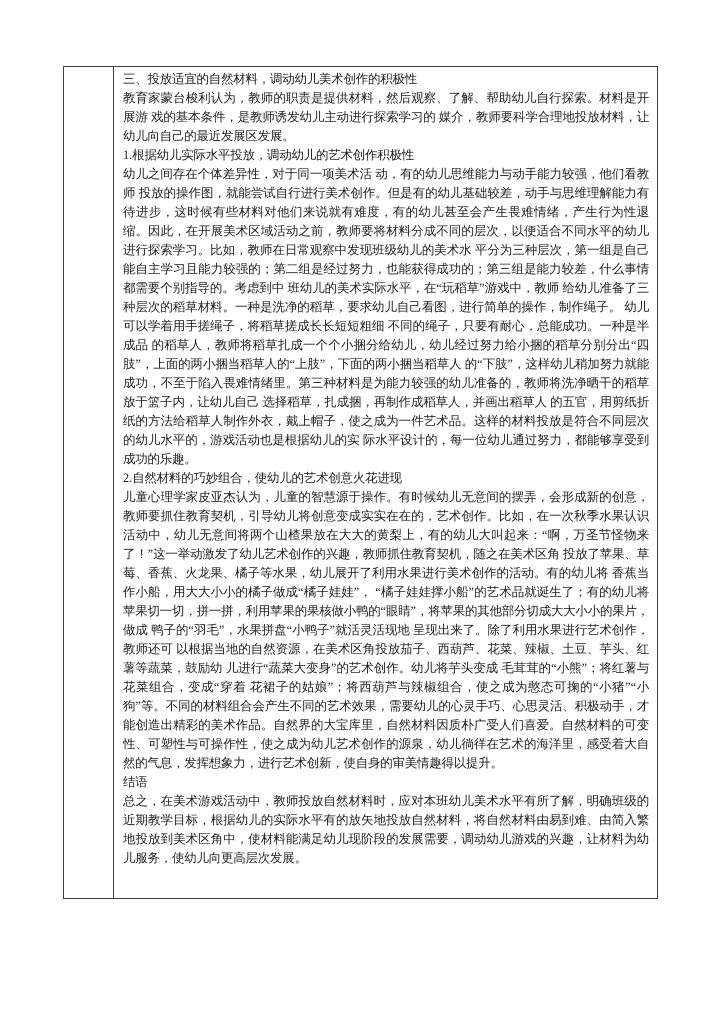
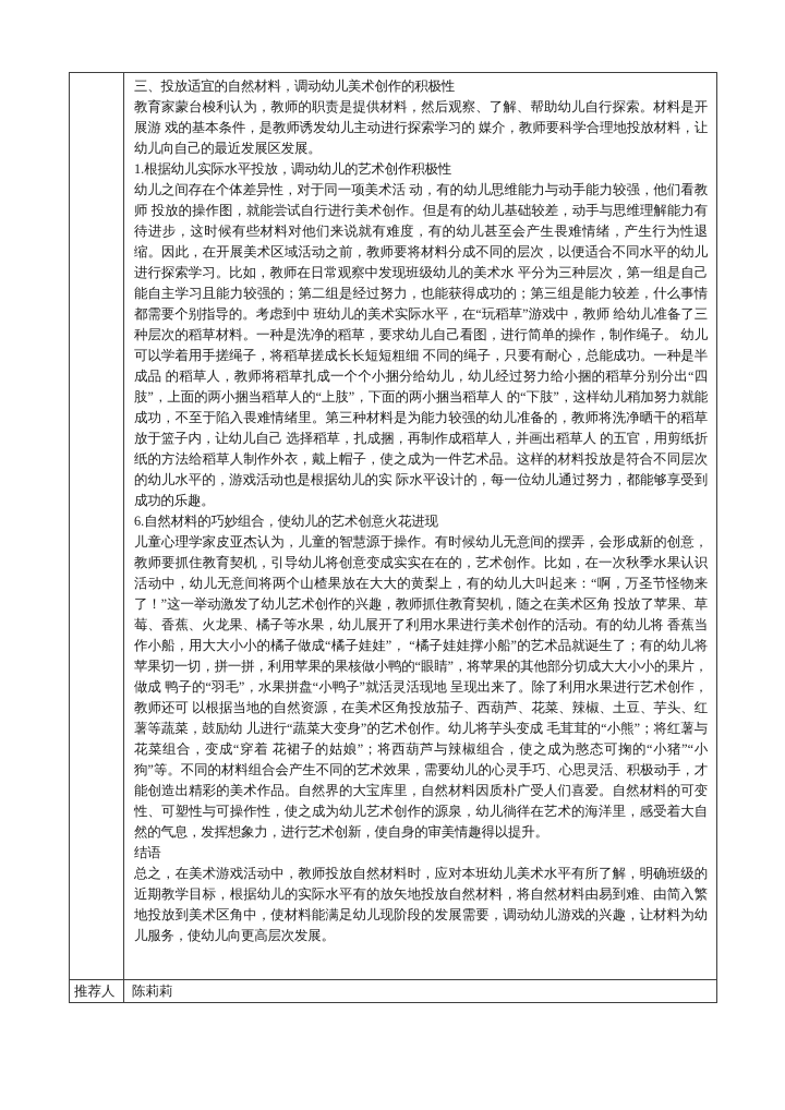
- 	三、投放适宜的自然材料，调动幼儿美术创作的积极性 教育家蒙台梭利认为，教师的职责是提供材料，然后观察、了解、帮助幼儿自行探索。材料是开展游 戏的基本条件，是教师诱发幼儿主动进行探索学习的 媒介，教师要科学合理地投放材料，让幼儿向自己的最近发展区发展。 1.根据幼儿实际水平投放，调动幼儿的艺术创作积极性 幼儿之间存在个体差异性，对于同一项美术活 动，有的幼儿思维能力与动手能力较强，他们看教师 投放的操作图，就能尝试自行进行美术创作。但是有的幼儿基础较差，动手与思维理解能力有待进步，这时候有些材料对他们来说就有难度，有的幼儿甚至会产生畏难情绪，产生行为性退缩。因此，在开展美术区域活动之前，教师要将材料分成不同的层次，以便适合不同水平的幼儿进行探索学习。比如，教师在日常观察中发现班级幼儿的美术水 平分为三种层次，第一组是自己能自主学习且能力较强的；第二组是经过努力，也能获得成功的；第三组是能力较差，什么事情都需要个别指导的。考虑到中 班幼儿的美术实际水平，在“玩稻草”游戏中，教师 给幼儿准备了三种层次的稻草材料。一种是洗净的稻草，要求幼儿自己看图，进行简单的操作，制作绳子。 幼儿可以学着用手搓绳子，将稻草搓成长长短短粗细 不同的绳子，只要有耐心，总能成功。一种是半成品 的稻草人，教师将稻草扎成一个个小捆分给幼儿，幼儿经过努力给小捆的稻草分别分出“四肢”，上面的两小捆当稻草人的“上肢”，下面的两小捆当稻草人 的“下肢”，这样幼儿稍加努力就能成功，不至于陷入畏难情绪里。第三种材料是为能力较强的幼儿准备的，教师将洗净晒干的稻草放于篮子内，让幼儿自己 选择稻草，扎成捆，再制作成稻草人，并画出稻草人 的五官，用剪纸折纸的方法给稻草人制作外衣，戴上帽子，使之成为一件艺术品。这样的材料投放是符合不同层次的幼儿水平的，游戏活动也是根据幼儿的实 际水平设计的，每一位幼儿通过努力，都能够享受到成功的乐趣。 2.自然材料的巧妙组合，使幼儿的艺术创意火花进现 儿童心理学家皮亚杰认为，儿童的智慧源于操作。有时候幼儿无意间的摆弄，会形成新的创意，教师要抓住教育契机，引导幼儿将创意变成实实在在的，艺术创作。比如，在一次秋季水果认识活动中，幼儿无意间将两个山楂果放在大大的黄梨上，有的幼儿大叫起来：“啊，万圣节怪物来了！”这一举动激发了幼儿艺术创作的兴趣，教师抓住教育契机，随之在美术区角 投放了苹果、草莓、香蕉、火龙果、橘子等水果，幼儿展开了利用水果进行美术创作的活动。有的幼儿将 香蕉当作小船，用大大小小的橘子做成“橘子娃娃”， “橘子娃娃撑小船”的艺术品就诞生了；有的幼儿将 苹果切一切，拼一拼，利用苹果的果核做小鸭的“眼睛”，将苹果的其他部分切成大大小小的果片，做成 鸭子的“羽毛”，水果拼盘“小鸭子”就活灵活现地 呈现出来了。除了利用水果进行艺术创作，教师还可 以根据当地的自然资源，在美术区角投放茄子、西葫芦、花菜、辣椒、土豆、芋头、红薯等蔬菜，鼓励幼 儿进行“蔬菜大变身”的艺术创作。幼儿将芋头变成 毛茸茸的“小熊”；将红薯与花菜组合，变成“穿着 花裙子的姑娘”；将西葫芦与辣椒组合，使之成为憨态可掬的“小猪”“小狗”等。不同的材料组合会产生不同的艺术效果，需要幼儿的心灵手巧、心思灵活、积极动手，才能创造出精彩的美术作品。自然界的大宝库里，自然材料因质朴广受人们喜爱。自然材料的可变性、可塑性与可操作性，使之成为幼儿艺术创作的源泉，幼儿徜徉在艺术的海洋里，感受着大自然的气息，发挥想象力，进行艺术创新，使自身的审美情趣得以提升。 结语 总之，在美术游戏活动中，教师投放自然材料时，应对本班幼儿美术水平有所了解，明确班级的近期教学目标，根据幼儿的实际水平有的放矢地投放自然材料，将自然材料由易到难、由简入繁地投放到美术区角中，使材料能满足幼儿现阶段的发展需要，调动幼儿游戏的兴趣，让材料为幼儿服务，使幼儿向更高层次发展。
+ 	三、投放适宜的自然材料，调动幼儿美术创作的积极性 教育家蒙台梭利认为，教师的职责是提供材料，然后观察、了解、帮助幼儿自行探索。材料是开展游 戏的基本条件，是教师诱发幼儿主动进行探索学习的 媒介，教师要科学合理地投放材料，让幼儿向自己的最近发展区发展。 1.根据幼儿实际水平投放，调动幼儿的艺术创作积极性 幼儿之间存在个体差异性，对于同一项美术活 动，有的幼儿思维能力与动手能力较强，他们看教师 投放的操作图，就能尝试自行进行美术创作。但是有的幼儿基础较差，动手与思维理解能力有待进步，这时候有些材料对他们来说就有难度，有的幼儿甚至会产生畏难情绪，产生行为性退缩。因此，在开展美术区域活动之前，教师要将材料分成不同的层次，以便适合不同水平的幼儿进行探索学习。比如，教师在日常观察中发现班级幼儿的美术水 平分为三种层次，第一组是自己能自主学习且能力较强的；第二组是经过努力，也能获得成功的；第三组是能力较差，什么事情都需要个别指导的。考虑到中 班幼儿的美术实际水平，在“玩稻草”游戏中，教师 给幼儿准备了三种层次的稻草材料。一种是洗净的稻草，要求幼儿自己看图，进行简单的操作，制作绳子。 幼儿可以学着用手搓绳子，将稻草搓成长长短短粗细 不同的绳子，只要有耐心，总能成功。一种是半成品 的稻草人，教师将稻草扎成一个个小捆分给幼儿，幼儿经过努力给小捆的稻草分别分出“四肢”，上面的两小捆当稻草人的“上肢”，下面的两小捆当稻草人 的“下肢”，这样幼儿稍加努力就能成功，不至于陷入畏难情绪里。第三种材料是为能力较强的幼儿准备的，教师将洗净晒干的稻草放于篮子内，让幼儿自己 选择稻草，扎成捆，再制作成稻草人，并画出稻草人 的五官，用剪纸折纸的方法给稻草人制作外衣，戴上帽子，使之成为一件艺术品。这样的材料投放是符合不同层次的幼儿水平的，游戏活动也是根据幼儿的实 际水平设计的，每一位幼儿通过努力，都能够享受到成功的乐趣。 6.自然材料的巧妙组合，使幼儿的艺术创意火花进现 儿童心理学家皮亚杰认为，儿童的智慧源于操作。有时候幼儿无意间的摆弄，会形成新的创意，教师要抓住教育契机，引导幼儿将创意变成实实在在的，艺术创作。比如，在一次秋季水果认识活动中，幼儿无意间将两个山楂果放在大大的黄梨上，有的幼儿大叫起来：“啊，万圣节怪物来了！”这一举动激发了幼儿艺术创作的兴趣，教师抓住教育契机，随之在美术区角 投放了苹果、草莓、香蕉、火龙果、橘子等水果，幼儿展开了利用水果进行美术创作的活动。有的幼儿将 香蕉当作小船，用大大小小的橘子做成“橘子娃娃”， “橘子娃娃撑小船”的艺术品就诞生了；有的幼儿将 苹果切一切，拼一拼，利用苹果的果核做小鸭的“眼睛”，将苹果的其他部分切成大大小小的果片，做成 鸭子的“羽毛”，水果拼盘“小鸭子”就活灵活现地 呈现出来了。除了利用水果进行艺术创作，教师还可 以根据当地的自然资源，在美术区角投放茄子、西葫芦、花菜、辣椒、土豆、芋头、红薯等蔬菜，鼓励幼 儿进行“蔬菜大变身”的艺术创作。幼儿将芋头变成 毛茸茸的“小熊”；将红薯与花菜组合，变成“穿着 花裙子的姑娘”；将西葫芦与辣椒组合，使之成为憨态可掬的“小猪”“小狗”等。不同的材料组合会产生不同的艺术效果，需要幼儿的心灵手巧、心思灵活、积极动手，才能创造出精彩的美术作品。自然界的大宝库里，自然材料因质朴广受人们喜爱。自然材料的可变性、可塑性与可操作性，使之成为幼儿艺术创作的源泉，幼儿徜徉在艺术的海洋里，感受着大自然的气息，发挥想象力，进行艺术创新，使自身的审美情趣得以提升。 结语 总之，在美术游戏活动中，教师投放自然材料时，应对本班幼儿美术水平有所了解，明确班级的近期教学目标，根据幼儿的实际水平有的放矢地投放自然材料，将自然材料由易到难、由简入繁地投放到美术区角中，使材料能满足幼儿现阶段的发展需要，调动幼儿游戏的兴趣，让材料为幼儿服务，使幼儿向更高层次发展。
+ 推荐人	陈莉莉
